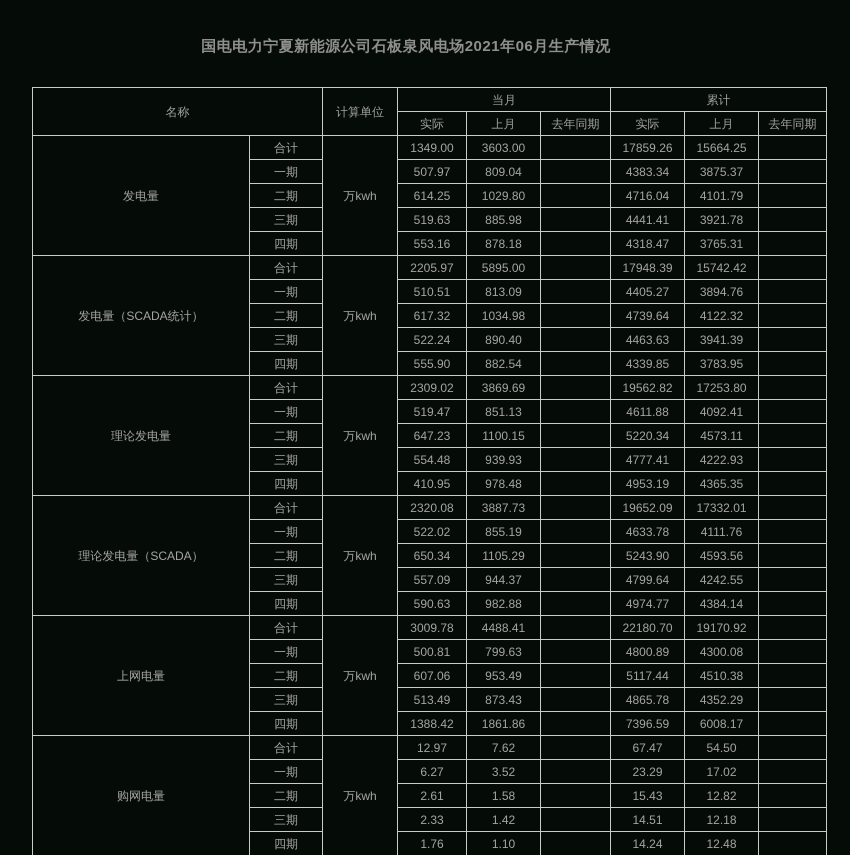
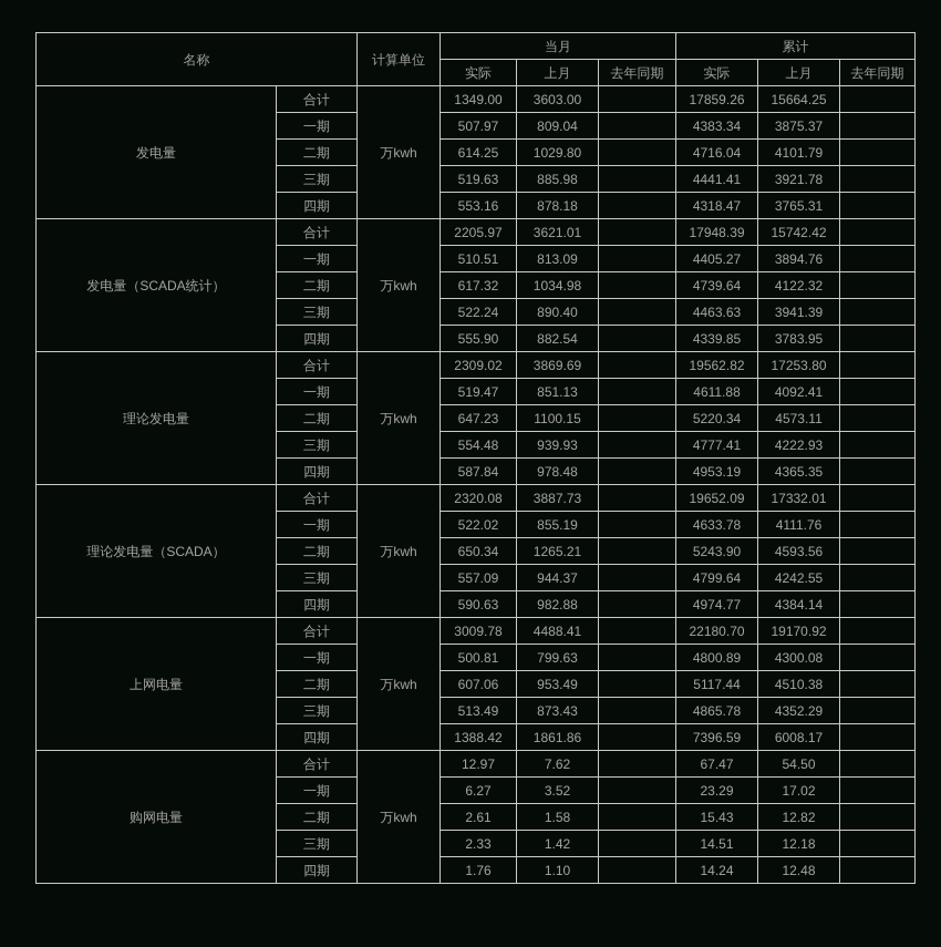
- 国电电力宁夏新能源公司石板泉风电场2021年06月生产情况
  名称	计算单位	当月	累计
  实际	上月	去年同期	实际	上月	去年同期
  发电量	合计	万kwh	1349.00	3603.00		17859.26	15664.25
  一期	507.97	809.04		4383.34	3875.37
  二期	614.25	1029.80		4716.04	4101.79
  三期	519.63	885.98		4441.41	3921.78
  四期	553.16	878.18		4318.47	3765.31
- 发电量（SCADA统计）	合计	万kwh	2205.97	5895.00		17948.39	15742.42
+ 发电量（SCADA统计）	合计	万kwh	2205.97	3621.01		17948.39	15742.42
  一期	510.51	813.09		4405.27	3894.76
  二期	617.32	1034.98		4739.64	4122.32
  三期	522.24	890.40		4463.63	3941.39
  四期	555.90	882.54		4339.85	3783.95
  理论发电量	合计	万kwh	2309.02	3869.69		19562.82	17253.80
  一期	519.47	851.13		4611.88	4092.41
  二期	647.23	1100.15		5220.34	4573.11
  三期	554.48	939.93		4777.41	4222.93
- 四期	410.95	978.48		4953.19	4365.35
+ 四期	587.84	978.48		4953.19	4365.35
  理论发电量（SCADA）	合计	万kwh	2320.08	3887.73		19652.09	17332.01
  一期	522.02	855.19		4633.78	4111.76
- 二期	650.34	1105.29		5243.90	4593.56
+ 二期	650.34	1265.21		5243.90	4593.56
  三期	557.09	944.37		4799.64	4242.55
  四期	590.63	982.88		4974.77	4384.14
  上网电量	合计	万kwh	3009.78	4488.41		22180.70	19170.92
  一期	500.81	799.63		4800.89	4300.08
  二期	607.06	953.49		5117.44	4510.38
  三期	513.49	873.43		4865.78	4352.29
  四期	1388.42	1861.86		7396.59	6008.17
  购网电量	合计	万kwh	12.97	7.62		67.47	54.50
  一期	6.27	3.52		23.29	17.02
  二期	2.61	1.58		15.43	12.82
  三期	2.33	1.42		14.51	12.18
  四期	1.76	1.10		14.24	12.48
